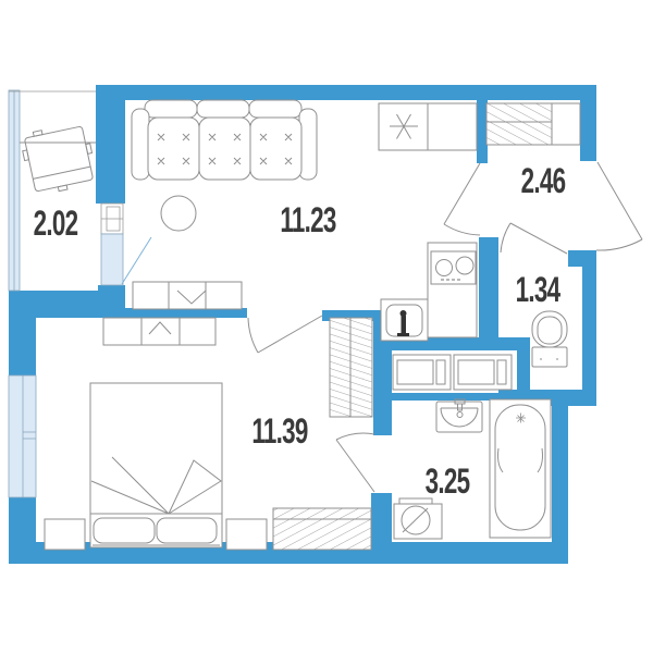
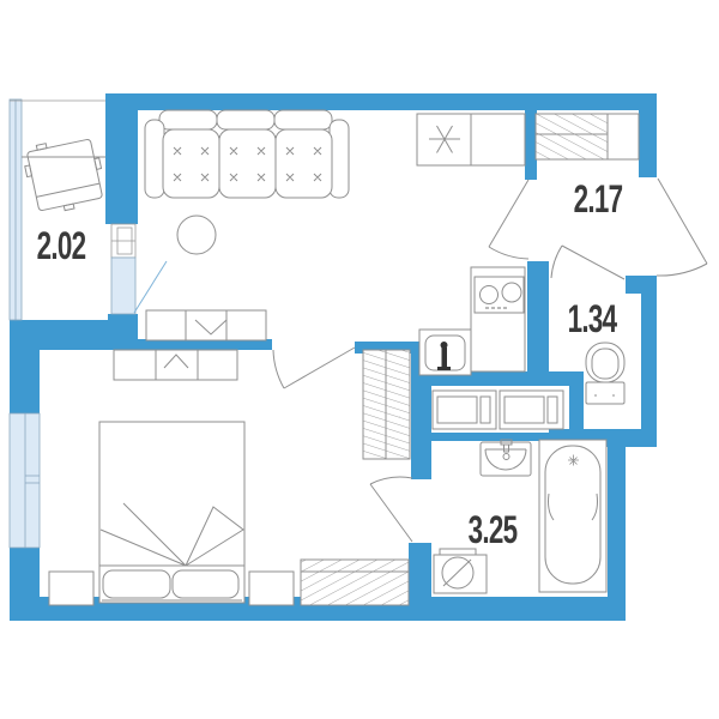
  2.02
- 11.23
- 2.46
+ 2.17
  1.34
- 11.39
  3.25
